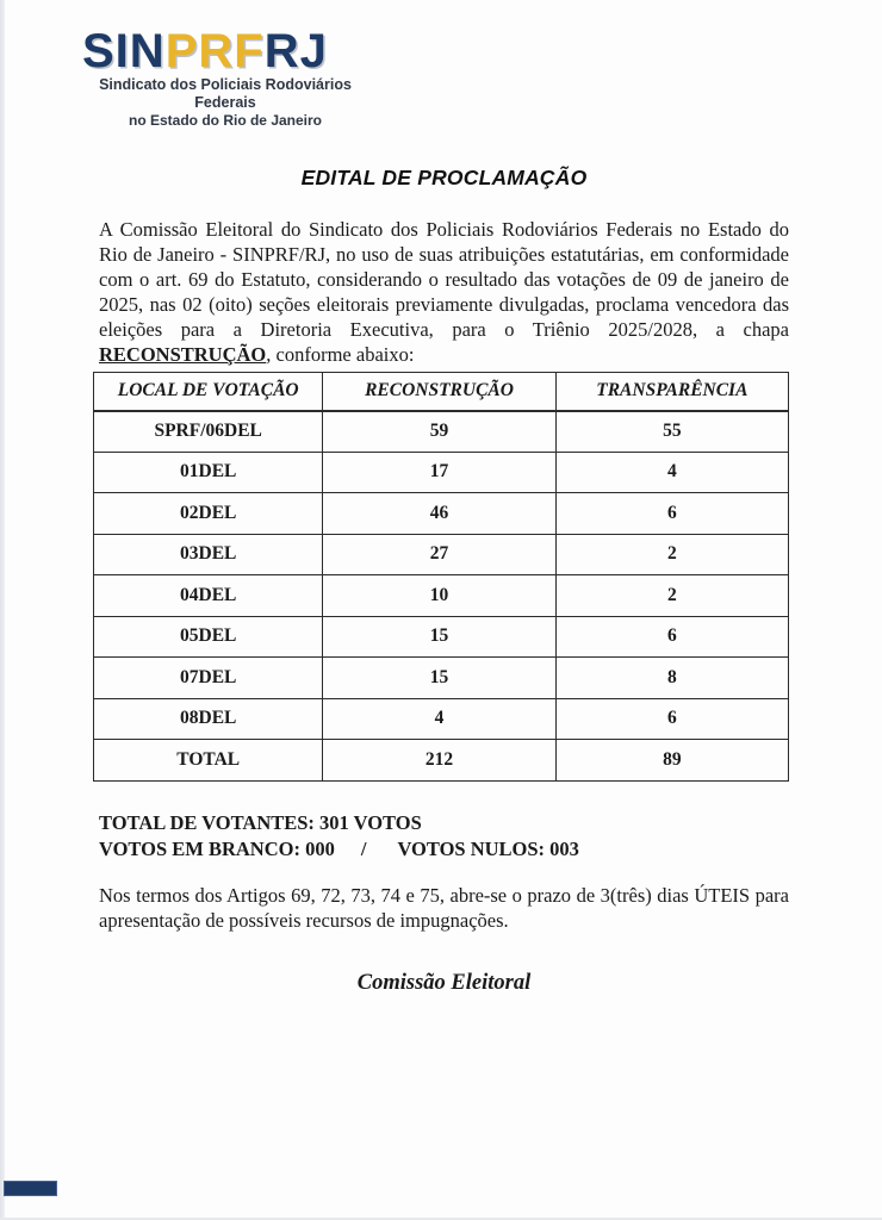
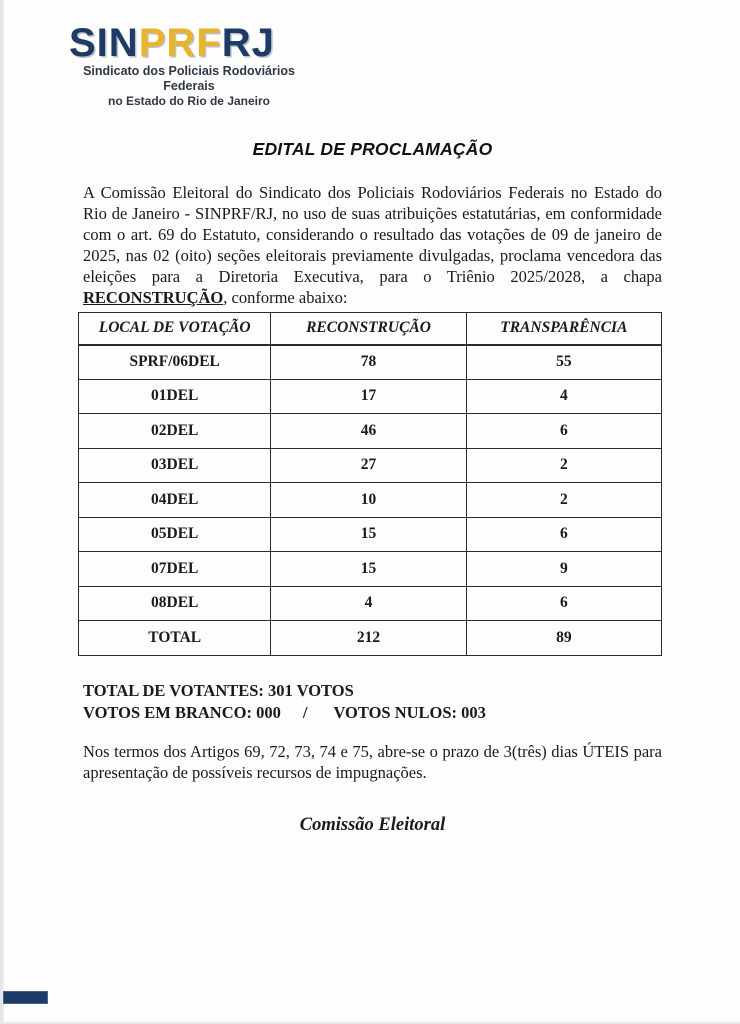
  SINPRFRJ
  Sindicato dos Policiais Rodoviários Federais
  no Estado do Rio de Janeiro
  EDITAL DE PROCLAMAÇÃO
  A Comissão Eleitoral do Sindicato dos Policiais Rodoviários Federais no Estado do Rio de Janeiro - SINPRF/RJ, no uso de suas atribuições estatutárias, em conformidade com o art. 69 do Estatuto, considerando o resultado das votações de 09 de janeiro de 2025, nas 02 (oito) seções eleitorais previamente divulgadas, proclama vencedora das eleições para a Diretoria Executiva, para o Triênio 2025/2028, a chapa RECONSTRUÇÃO, conforme abaixo:
  LOCAL DE VOTAÇÃO	RECONSTRUÇÃO	TRANSPARÊNCIA
- SPRF/06DEL	59	55
+ SPRF/06DEL	78	55
  01DEL	17	4
  02DEL	46	6
  03DEL	27	2
  04DEL	10	2
  05DEL	15	6
- 07DEL	15	8
+ 07DEL	15	9
  08DEL	4	6
  TOTAL	212	89
  TOTAL DE VOTANTES: 301 VOTOS
  VOTOS EM BRANCO: 000 / VOTOS NULOS: 003
  Nos termos dos Artigos 69, 72, 73, 74 e 75, abre-se o prazo de 3(três) dias ÚTEIS para apresentação de possíveis recursos de impugnações.
  Comissão Eleitoral
